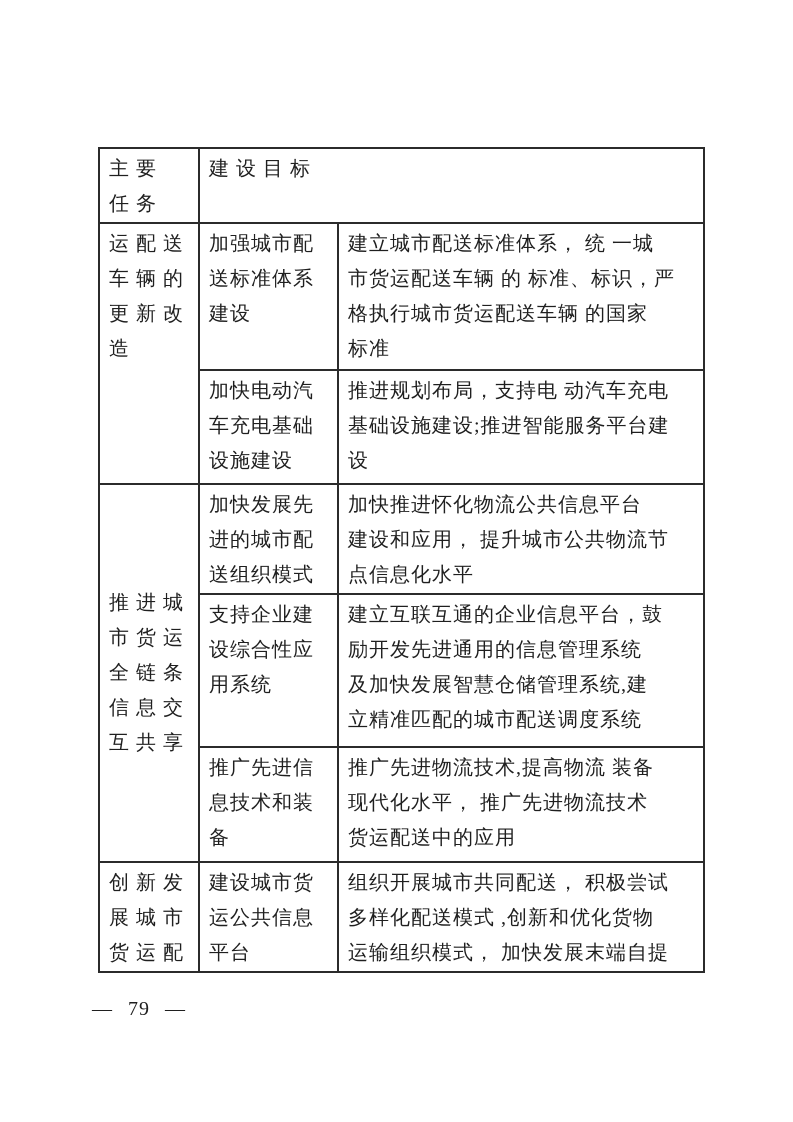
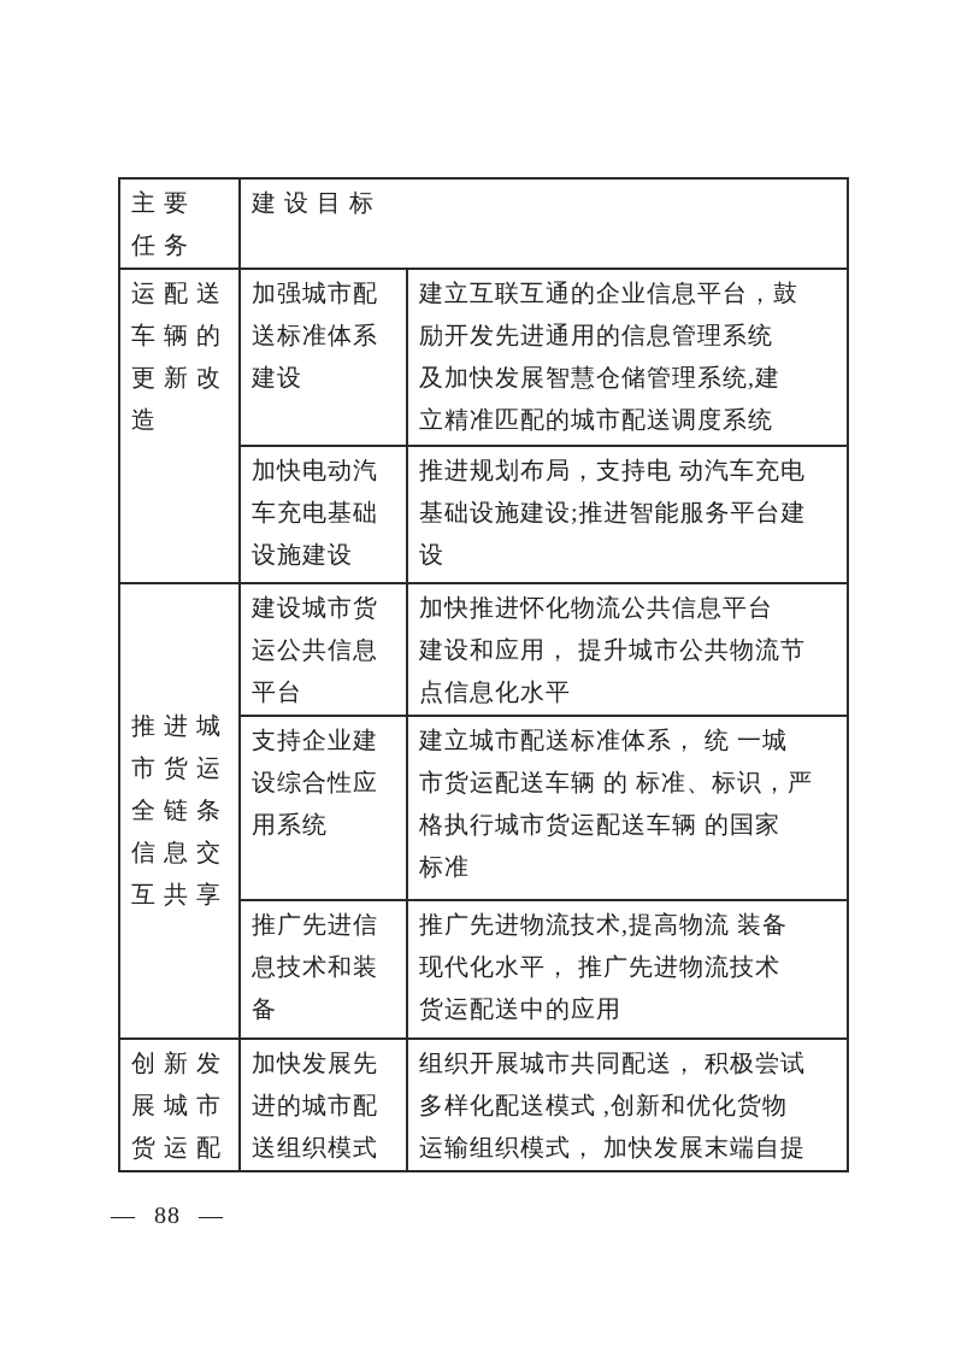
  主 要 任 务	建 设 目 标
- 运 配 送 车 辆 的 更 新 改 造	加强城市配 送标准体系 建设	建立城市配送标准体系， 统 一城 市货运配送车辆 的 标准、标识，严 格执行城市货运配送车辆 的国家 标准
+ 运 配 送 车 辆 的 更 新 改 造	加强城市配 送标准体系 建设	建立互联互通的企业信息平台，鼓 励开发先进通用的信息管理系统 及加快发展智慧仓储管理系统,建 立精准匹配的城市配送调度系统
  加快电动汽 车充电基础 设施建设	推进规划布局，支持电 动汽车充电 基础设施建设;推进智能服务平台建 设
- 推 进 城 市 货 运 全 链 条 信 息 交 互 共 享	加快发展先 进的城市配 送组织模式	加快推进怀化物流公共信息平台 建设和应用， 提升城市公共物流节 点信息化水平
+ 推 进 城 市 货 运 全 链 条 信 息 交 互 共 享	建设城市货 运公共信息 平台	加快推进怀化物流公共信息平台 建设和应用， 提升城市公共物流节 点信息化水平
- 支持企业建 设综合性应 用系统	建立互联互通的企业信息平台，鼓 励开发先进通用的信息管理系统 及加快发展智慧仓储管理系统,建 立精准匹配的城市配送调度系统
+ 支持企业建 设综合性应 用系统	建立城市配送标准体系， 统 一城 市货运配送车辆 的 标准、标识，严 格执行城市货运配送车辆 的国家 标准
  推广先进信 息技术和装 备	推广先进物流技术,提高物流 装备 现代化水平， 推广先进物流技术 货运配送中的应用
- 创 新 发 展 城 市 货 运 配	建设城市货 运公共信息 平台	组织开展城市共同配送， 积极尝试 多样化配送模式 ,创新和优化货物 运输组织模式， 加快发展末端自提
+ 创 新 发 展 城 市 货 运 配	加快发展先 进的城市配 送组织模式	组织开展城市共同配送， 积极尝试 多样化配送模式 ,创新和优化货物 运输组织模式， 加快发展末端自提
- — 79 —
+ — 88 —
